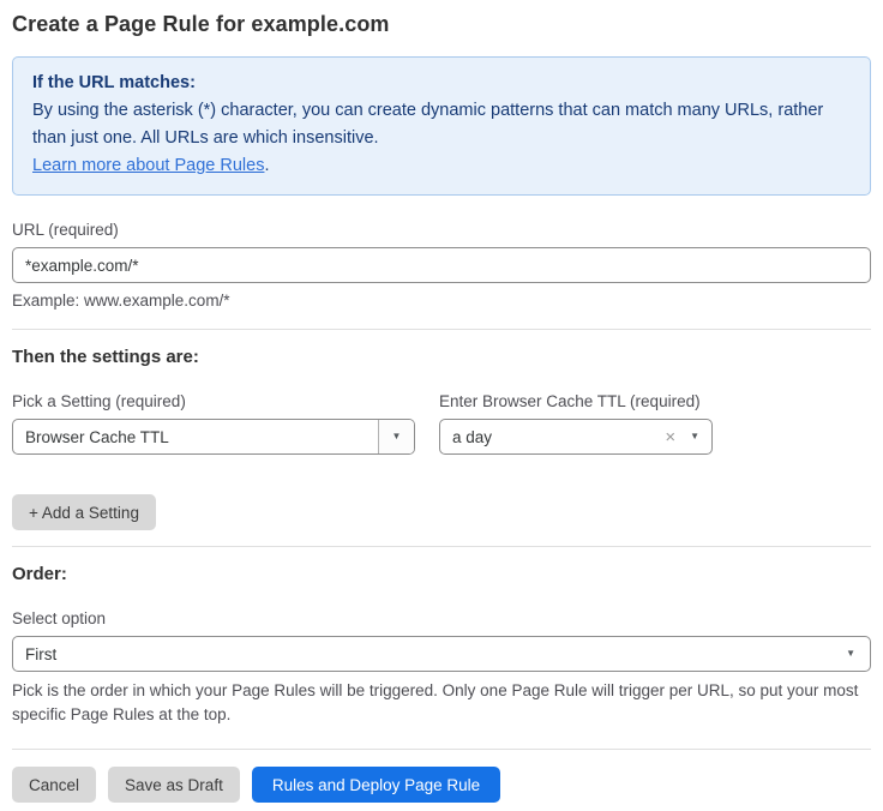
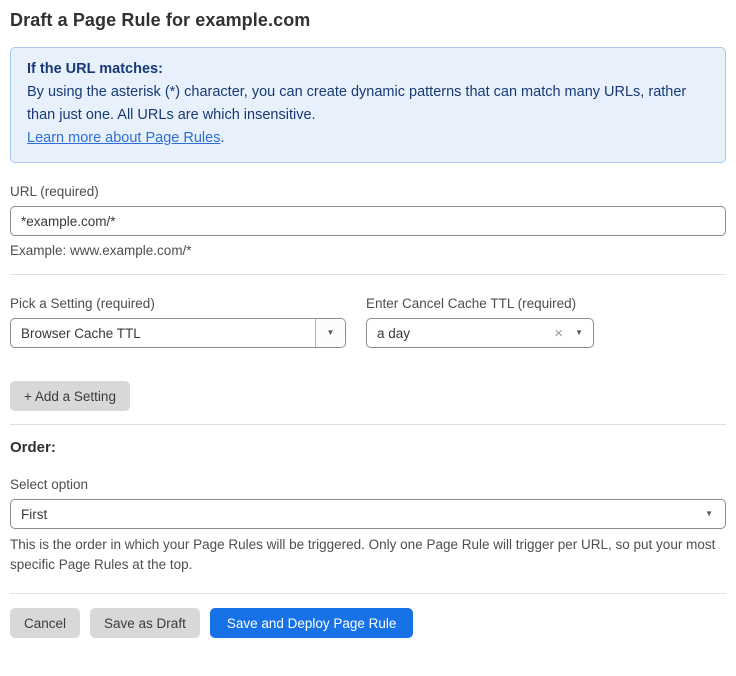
- Create a Page Rule for example.com
+ Draft a Page Rule for example.com
  If the URL matches:
  By using the asterisk (*) character, you can create dynamic patterns that can match many URLs, rather than just one. All URLs are which insensitive.
  Learn more about Page Rules.
  URL (required)
  *example.com/*
  Example: www.example.com/*
- Then the settings are:
  Pick a Setting (required)
  Browser Cache TTL
  ▼
- Enter Browser Cache TTL (required)
+ Enter Cancel Cache TTL (required)
  a day
  ×
  ▼
  + Add a Setting
  Order:
  Select option
  First
  ▼
- Pick is the order in which your Page Rules will be triggered. Only one Page Rule will trigger per URL, so put your most specific Page Rules at the top.
+ This is the order in which your Page Rules will be triggered. Only one Page Rule will trigger per URL, so put your most specific Page Rules at the top.
  Cancel
  Save as Draft
- Rules and Deploy Page Rule
+ Save and Deploy Page Rule
